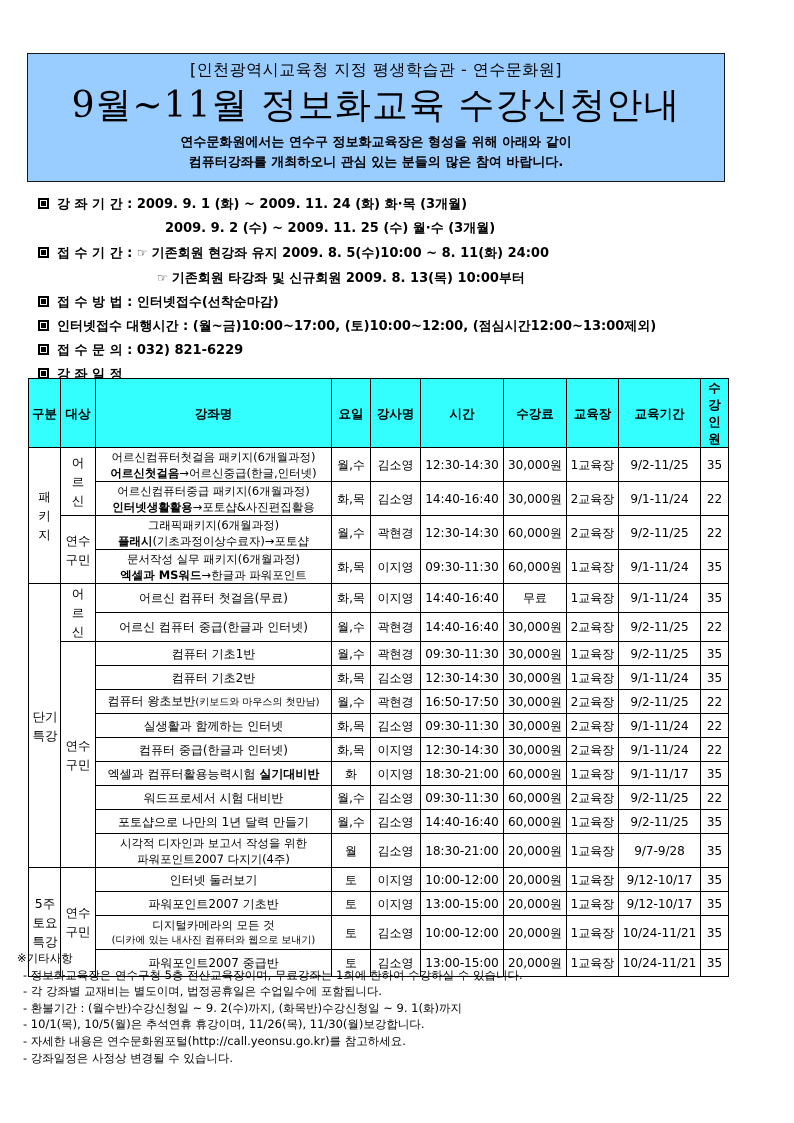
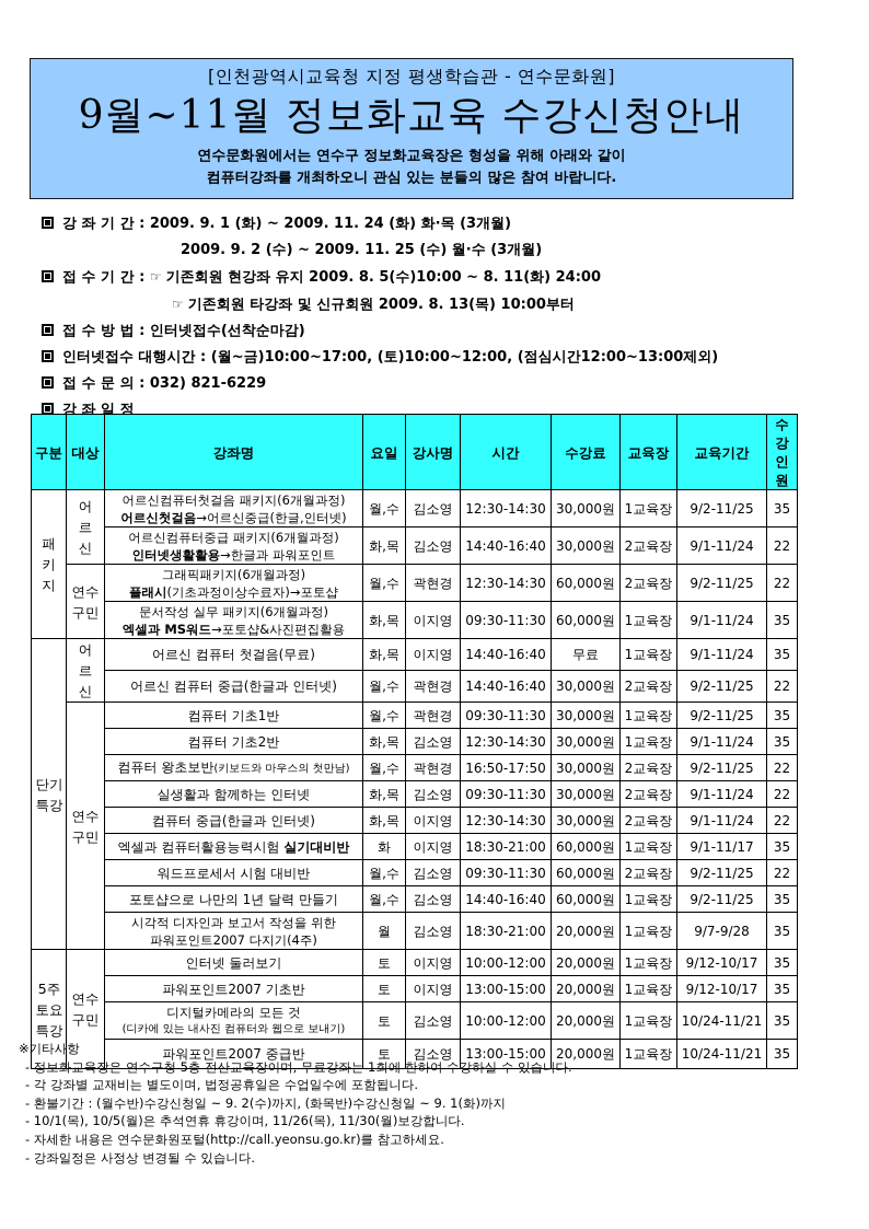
  [인천광역시교육청 지정 평생학습관 - 연수문화원]
  9월~11월 정보화교육 수강신청안내
  연수문화원에서는 연수구 정보화교육장은 형성을 위해 아래와 같이
  컴퓨터강좌를 개최하오니 관심 있는 분들의 많은 참여 바랍니다.
  강 좌 기 간 : 2009. 9. 1 (화) ~ 2009. 11. 24 (화) 화·목 (3개월)
  2009. 9. 2 (수) ~ 2009. 11. 25 (수) 월·수 (3개월)
  접 수 기 간 : ☞ 기존회원 현강좌 유지 2009. 8. 5(수)10:00 ~ 8. 11(화) 24:00
  ☞ 기존회원 타강좌 및 신규회원 2009. 8. 13(목) 10:00부터
  접 수 방 법 : 인터넷접수(선착순마감)
  인터넷접수 대행시간 : (월~금)10:00~17:00, (토)10:00~12:00, (점심시간12:00~13:00제외)
  접 수 문 의 : 032) 821-6229
  강 좌 일 정
  구분	대상	강좌명	요일	강사명	시간	수강료	교육장	교육기간	수강인원
  패키지	어르신	어르신컴퓨터첫걸음 패키지(6개월과정)어르신첫걸음→어르신중급(한글,인터넷)	월,수	김소영	12:30-14:30	30,000원	1교육장	9/2-11/25	35
- 어르신컴퓨터중급 패키지(6개월과정)인터넷생활활용→포토샵&사진편집활용	화,목	김소영	14:40-16:40	30,000원	2교육장	9/1-11/24	22
+ 어르신컴퓨터중급 패키지(6개월과정)인터넷생활활용→한글과 파워포인트	화,목	김소영	14:40-16:40	30,000원	2교육장	9/1-11/24	22
  연수구민	그래픽패키지(6개월과정)플래시(기초과정이상수료자)→포토샵	월,수	곽현경	12:30-14:30	60,000원	2교육장	9/2-11/25	22
- 문서작성 실무 패키지(6개월과정)엑셀과 MS워드→한글과 파워포인트	화,목	이지영	09:30-11:30	60,000원	1교육장	9/1-11/24	35
+ 문서작성 실무 패키지(6개월과정)엑셀과 MS워드→포토샵&사진편집활용	화,목	이지영	09:30-11:30	60,000원	1교육장	9/1-11/24	35
  단기특강	어르신	어르신 컴퓨터 첫걸음(무료)	화,목	이지영	14:40-16:40	무료	1교육장	9/1-11/24	35
  어르신 컴퓨터 중급(한글과 인터넷)	월,수	곽현경	14:40-16:40	30,000원	2교육장	9/2-11/25	22
  연수구민	컴퓨터 기초1반	월,수	곽현경	09:30-11:30	30,000원	1교육장	9/2-11/25	35
  컴퓨터 기초2반	화,목	김소영	12:30-14:30	30,000원	1교육장	9/1-11/24	35
  컴퓨터 왕초보반(키보드와 마우스의 첫만남)	월,수	곽현경	16:50-17:50	30,000원	2교육장	9/2-11/25	22
  실생활과 함께하는 인터넷	화,목	김소영	09:30-11:30	30,000원	2교육장	9/1-11/24	22
  컴퓨터 중급(한글과 인터넷)	화,목	이지영	12:30-14:30	30,000원	2교육장	9/1-11/24	22
  엑셀과 컴퓨터활용능력시험 실기대비반	화	이지영	18:30-21:00	60,000원	1교육장	9/1-11/17	35
  워드프로세서 시험 대비반	월,수	김소영	09:30-11:30	60,000원	2교육장	9/2-11/25	22
  포토샵으로 나만의 1년 달력 만들기	월,수	김소영	14:40-16:40	60,000원	1교육장	9/2-11/25	35
  시각적 디자인과 보고서 작성을 위한파워포인트2007 다지기(4주)	월	김소영	18:30-21:00	20,000원	1교육장	9/7-9/28	35
  5주토요특강	연수구민	인터넷 둘러보기	토	이지영	10:00-12:00	20,000원	1교육장	9/12-10/17	35
  파워포인트2007 기초반	토	이지영	13:00-15:00	20,000원	1교육장	9/12-10/17	35
  디지털카메라의 모든 것(디카에 있는 내사진 컴퓨터와 웹으로 보내기)	토	김소영	10:00-12:00	20,000원	1교육장	10/24-11/21	35
  파워포인트2007 중급반	토	김소영	13:00-15:00	20,000원	1교육장	10/24-11/21	35
  ※기타사항
  - 정보화교육장은 연수구청 5층 전산교육장이며, 무료강좌는 1회에 한하여 수강하실 수 있습니다.
  - 각 강좌별 교재비는 별도이며, 법정공휴일은 수업일수에 포함됩니다.
  - 환불기간 : (월수반)수강신청일 ~ 9. 2(수)까지, (화목반)수강신청일 ~ 9. 1(화)까지
  - 10/1(목), 10/5(월)은 추석연휴 휴강이며, 11/26(목), 11/30(월)보강합니다.
  - 자세한 내용은 연수문화원포털(http://call.yeonsu.go.kr)를 참고하세요.
  - 강좌일정은 사정상 변경될 수 있습니다.
